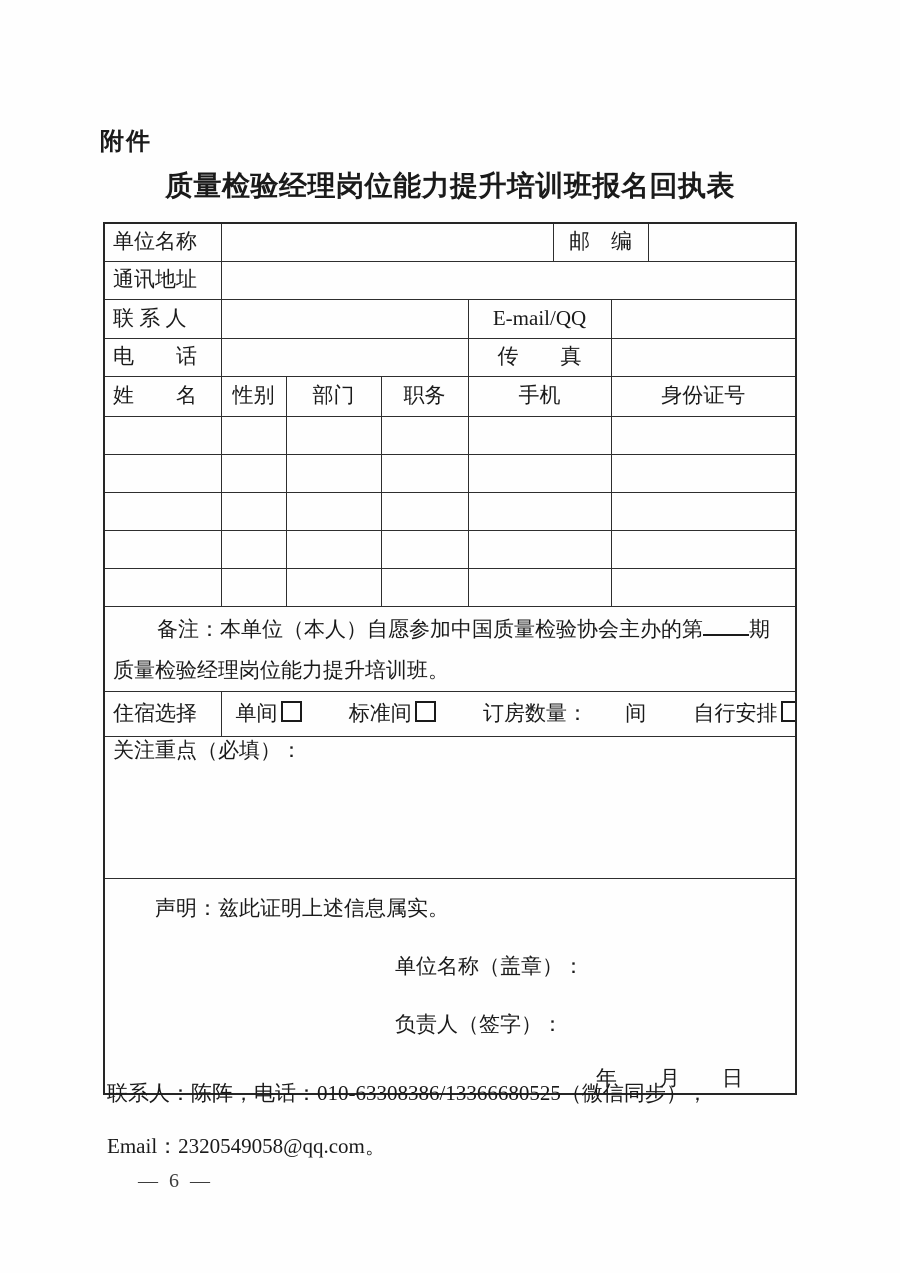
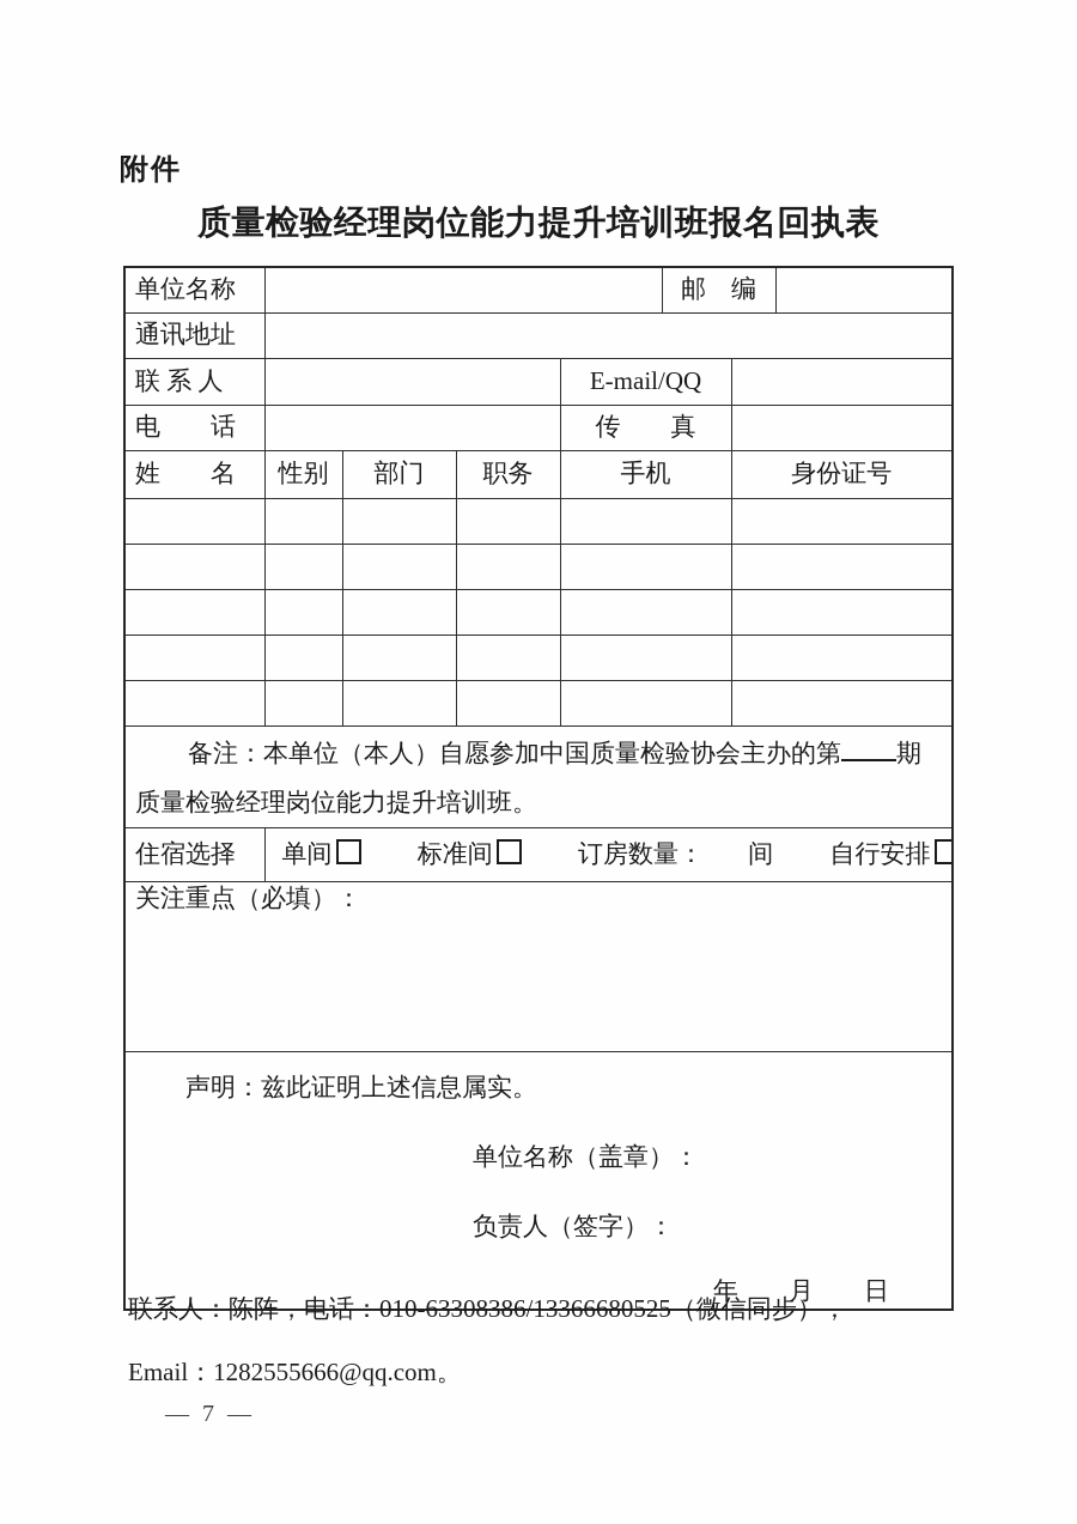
  附件
  质量检验经理岗位能力提升培训班报名回执表
  单位名称		邮 编
  通讯地址
  联 系 人		E-mail/QQ
  电 话		传 真
  姓 名	性别	部门	职务	手机	身份证号
  备注：本单位（本人）自愿参加中国质量检验协会主办的第 期质量检验经理岗位能力提升培训班。
  住宿选择	单间 标准间 订房数量： 间 自行安排
  关注重点（必填）：
  声明：兹此证明上述信息属实。 单位名称（盖章）： 负责人（签字）： 年 月 日
  联系人：陈阵，电话：010-63308386/13366680525（微信同步），
- Email：2320549058@qq.com。
+ Email：1282555666@qq.com。
- — 6 —
+ — 7 —
